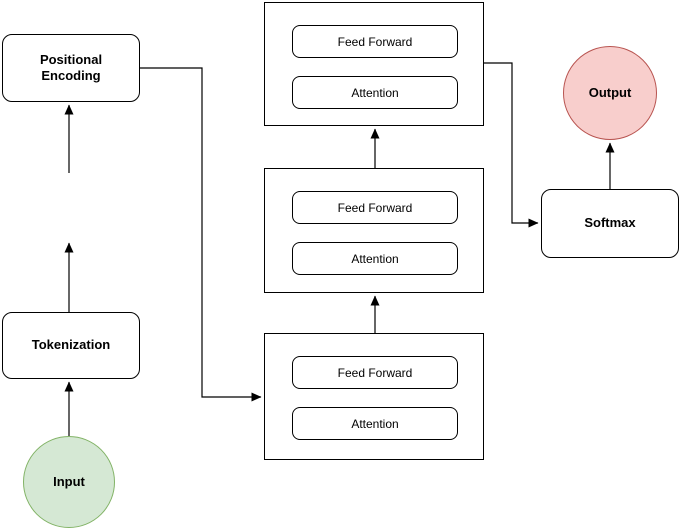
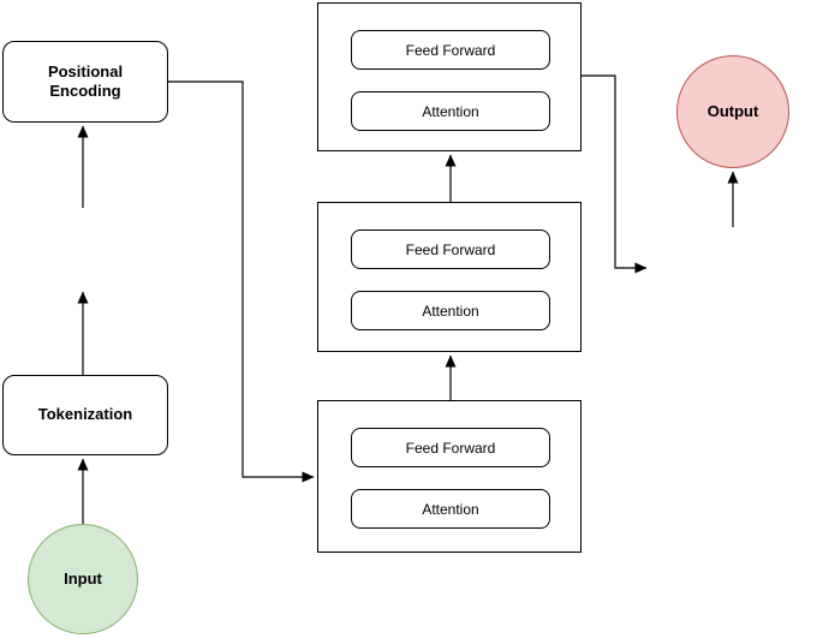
  Positional Encoding
  Tokenization
  Input
  Feed Forward
  Attention
  Feed Forward
  Attention
  Feed Forward
  Attention
  Output
- Softmax
